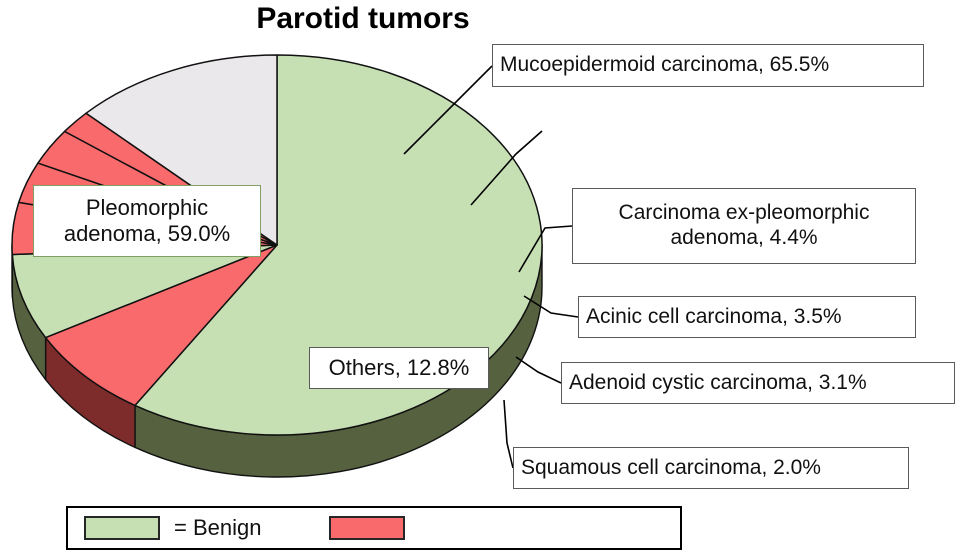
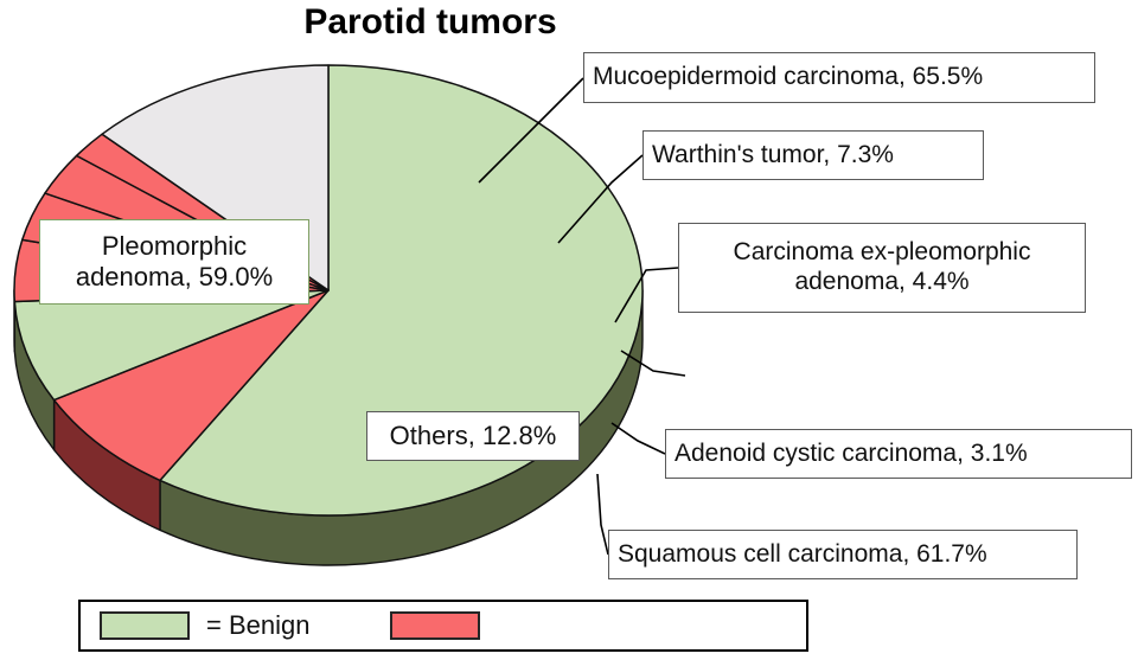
  Parotid tumors
  Pleomorphic
  adenoma, 59.0%
  Others, 12.8%
  Mucoepidermoid carcinoma, 65.5%
+ Warthin's tumor, 7.3%
  Carcinoma ex-pleomorphic
  adenoma, 4.4%
- Acinic cell carcinoma, 3.5%
  Adenoid cystic carcinoma, 3.1%
- Squamous cell carcinoma, 2.0%
+ Squamous cell carcinoma, 61.7%
  = Benign
